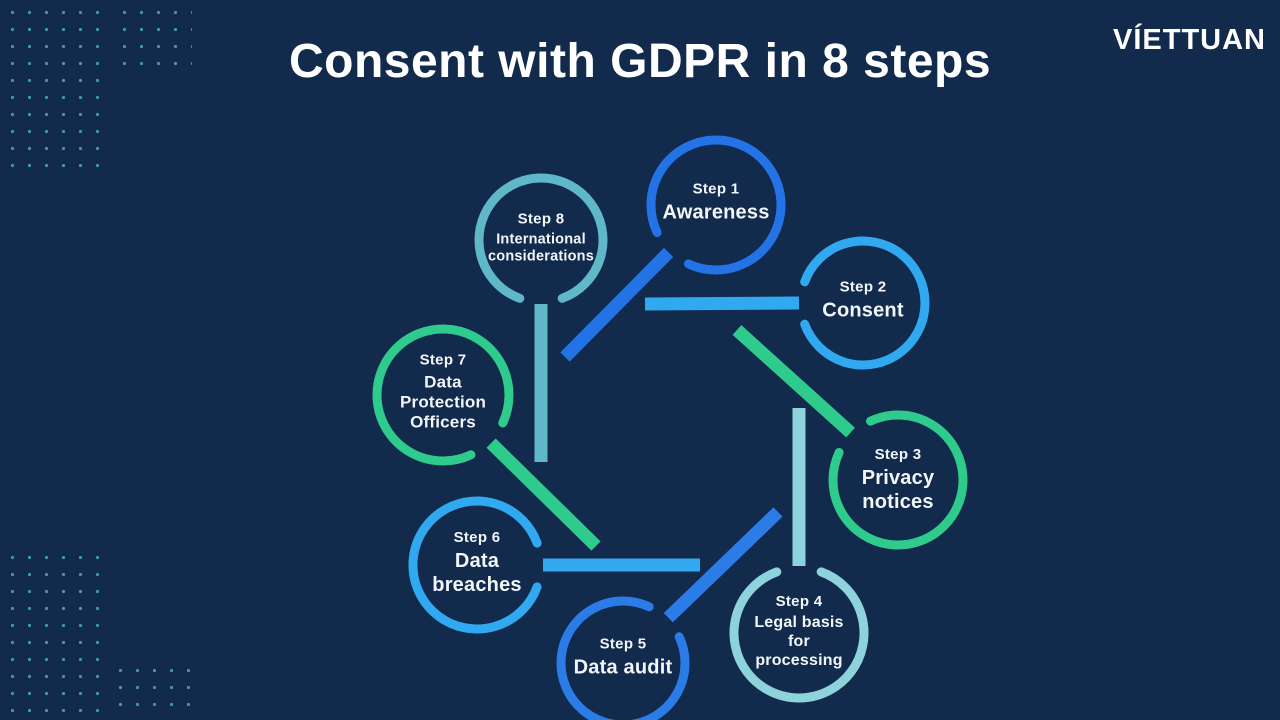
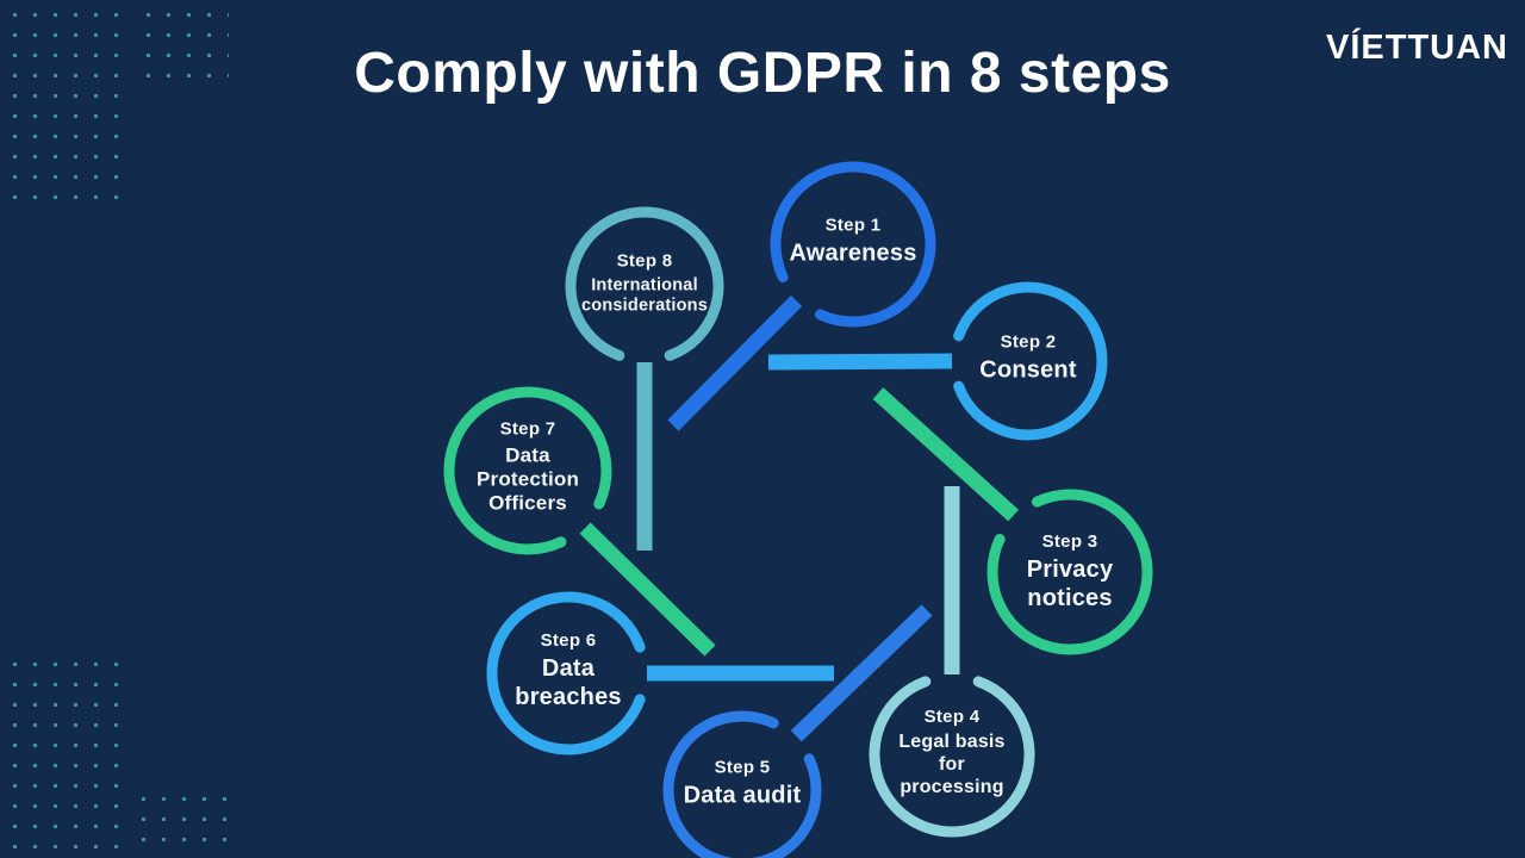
- Consent with GDPR in 8 steps
+ Comply with GDPR in 8 steps
  VÍETTUAN
  Step 1
  Awareness
  Step 2
  Consent
  Step 3
  Privacy
  notices
  Step 4
  Legal basis
  for
  processing
  Step 5
  Data audit
  Step 6
  Data
  breaches
  Step 7
  Data
  Protection
  Officers
  Step 8
  International
  considerations
